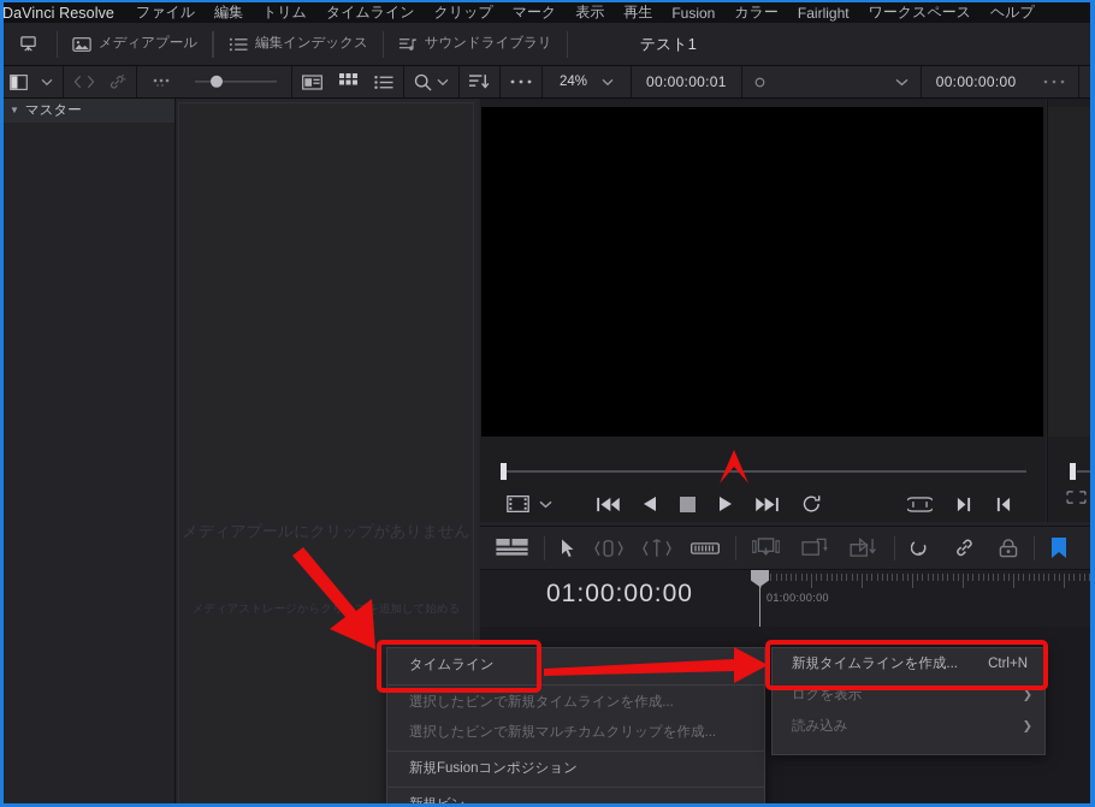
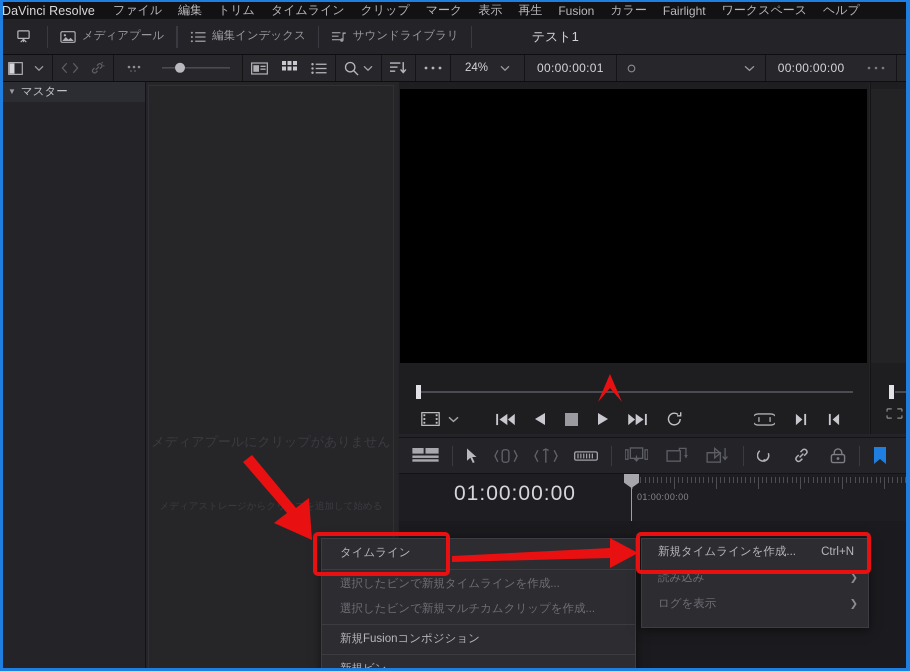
  DaVinci Resolve
  ファイル
  編集
  トリム
  タイムライン
  クリップ
  マーク
  表示
  再生
  Fusion
  カラー
  Fairlight
  ワークスペース
  ヘルプ
  メディアプール
  編集インデックス
  サウンドライブラリ
  テスト1
  24%
  00:00:00:01
  00:00:00:00
  ▼
  マスター
  メディアプールにクリップがありません
  メディアストレージからクリを追加して始める
  01:00:00:00
  01:00:00:00
  タイムライン
  選択したビンで新規タイムラインを作成...
  選択したビンで新規マルチカムクリップを作成...
  新規Fusionコンポジション
  新規タイムラインを作成...
  Ctrl+N
- ログを表示
+ 読み込み
  ❯
- 読み込み
+ ログを表示
  ❯
